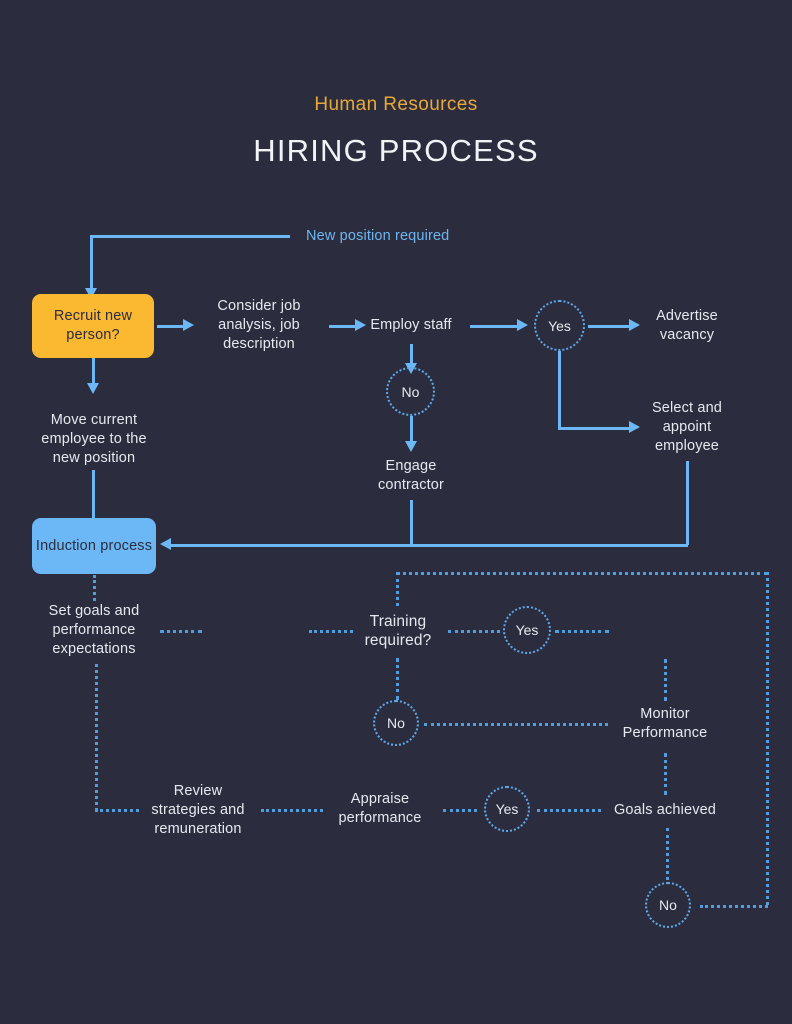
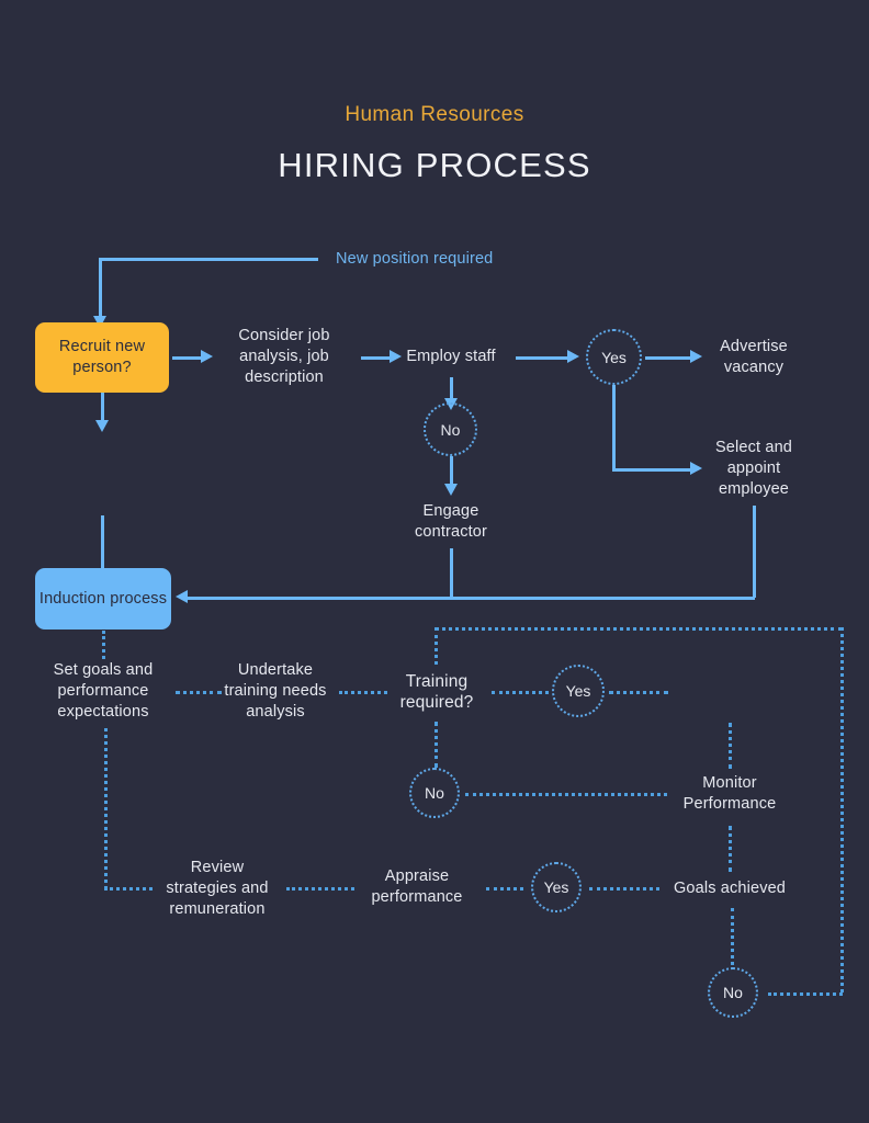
  Human Resources
  HIRING PROCESS
  New position required
  Recruit new person?
  Consider job analysis, job description
  Employ staff
  Yes
  No
  Advertise vacancy
  Select and appoint employee
  Engage contractor
- Move current employee to the new position
  Induction process
  Set goals and performance expectations
+ Undertake training needs analysis
  Training required?
  Yes
  No
  Monitor Performance
  Goals achieved
  Yes
  No
  Appraise performance
  Review strategies and remuneration
